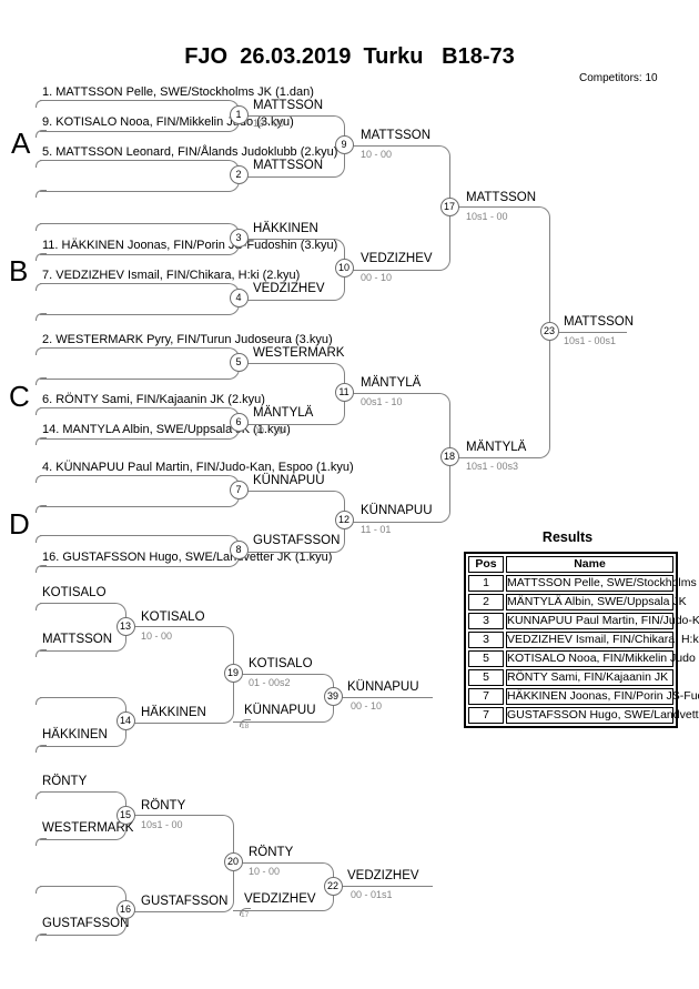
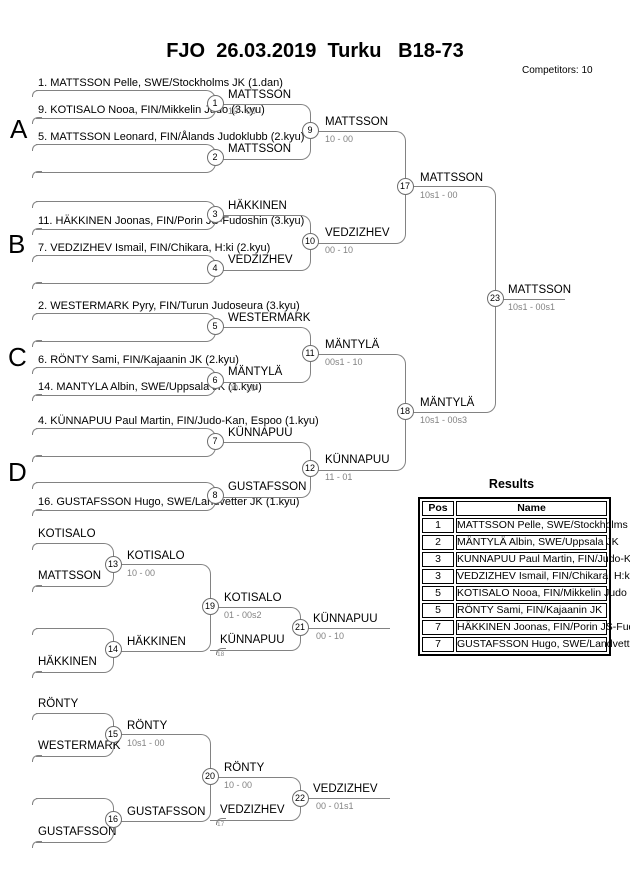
  FJO 26.03.2019 Turku B18-73
  Competitors: 10
  A
  B
  C
  D
  1. MATTSSON Pelle, SWE/Stockholms JK (1.dan)
  9. KOTISALO Nooa, FIN/Mikkelin Jo (3.kyu)
  5. MATTSSON Leonard, FIN/Ålands Judoklubb (2.kyu)
  11. HÄKKINEN Joonas, FIN/Porin JFudoshin (3.kyu)
  7. VEDZIZHEV Ismail, FIN/Chikara, H:ki (2.kyu)
  2. WESTERMARK Pyry, FIN/Turun Judoseura (3.kyu)
  6. RÖNTY Sami, FIN/Kajaanin JK (2.kyu)
  14. MANTYLA Albin, SWE/UppsalaK (1.kyu)
  4. KÜNNAPUU Paul Martin, FIN/Judo-Kan, Espoo (1.kyu)
  16. GUSTAFSSON Hugo, SWE/Lavetter JK (1.kyu)
  1
  2
  3
  4
  5
  6
  7
  8
  9
  10
  11
  12
  17
  18
  23
  MATTSSON
  10 - 00
  MATTSSON
  HÄKKINEN
  VEDZIZHEV
  WESTERMARK
  MÄNTYLÄ
  00 - 10
  KÜNNAPUU
  GUSTAFSSON
  MATTSSON
  10 - 00
  VEDZIZHEV
  00 - 10
  MÄNTYLÄ
  00s1 - 10
  KÜNNAPUU
  11 - 01
  MATTSSON
  10s1 - 00
  MÄNTYLÄ
  10s1 - 00s3
  MATTSSON
  10s1 - 00s1
  KOTISALO
  MATTSSON
  HÄKKINEN
  13
  14
  19
- 39
+ 21
  KOTISALO
  10 - 00
  HÄKKINEN
  KOTISALO
  01 - 00s2
  KÜNNAPUU
  KÜNNAPUU
  00 - 10
  RÖNTY
  WESTERMARK
  GUSTAFSSON
  15
  16
  20
  22
  RÖNTY
  10s1 - 00
  GUSTAFSSON
  RÖNTY
  10 - 00
  VEDZIZHEV
  VEDZIZHEV
  00 - 01s1
  Results
  Pos	Name
  1	MATTSSON Pelle, SWE/Stockholms
  2	MÄNTYLÄ Albin, SWE/Uppsala JK
  3	KUNNAPUU Paul Martin, FIN/Judo-K
  3	VEDZIZHEV Ismail, FIN/Chikara, H:k
  5	KOTISALO Nooa, FIN/Mikkelin Judo
  5	RÖNTY Sami, FIN/Kajaanin JK
  7	HÄKKINEN Joonas, FIN/Porin JS-Fu
  7	GUSTAFSSON Hugo, SWE/Landvett
